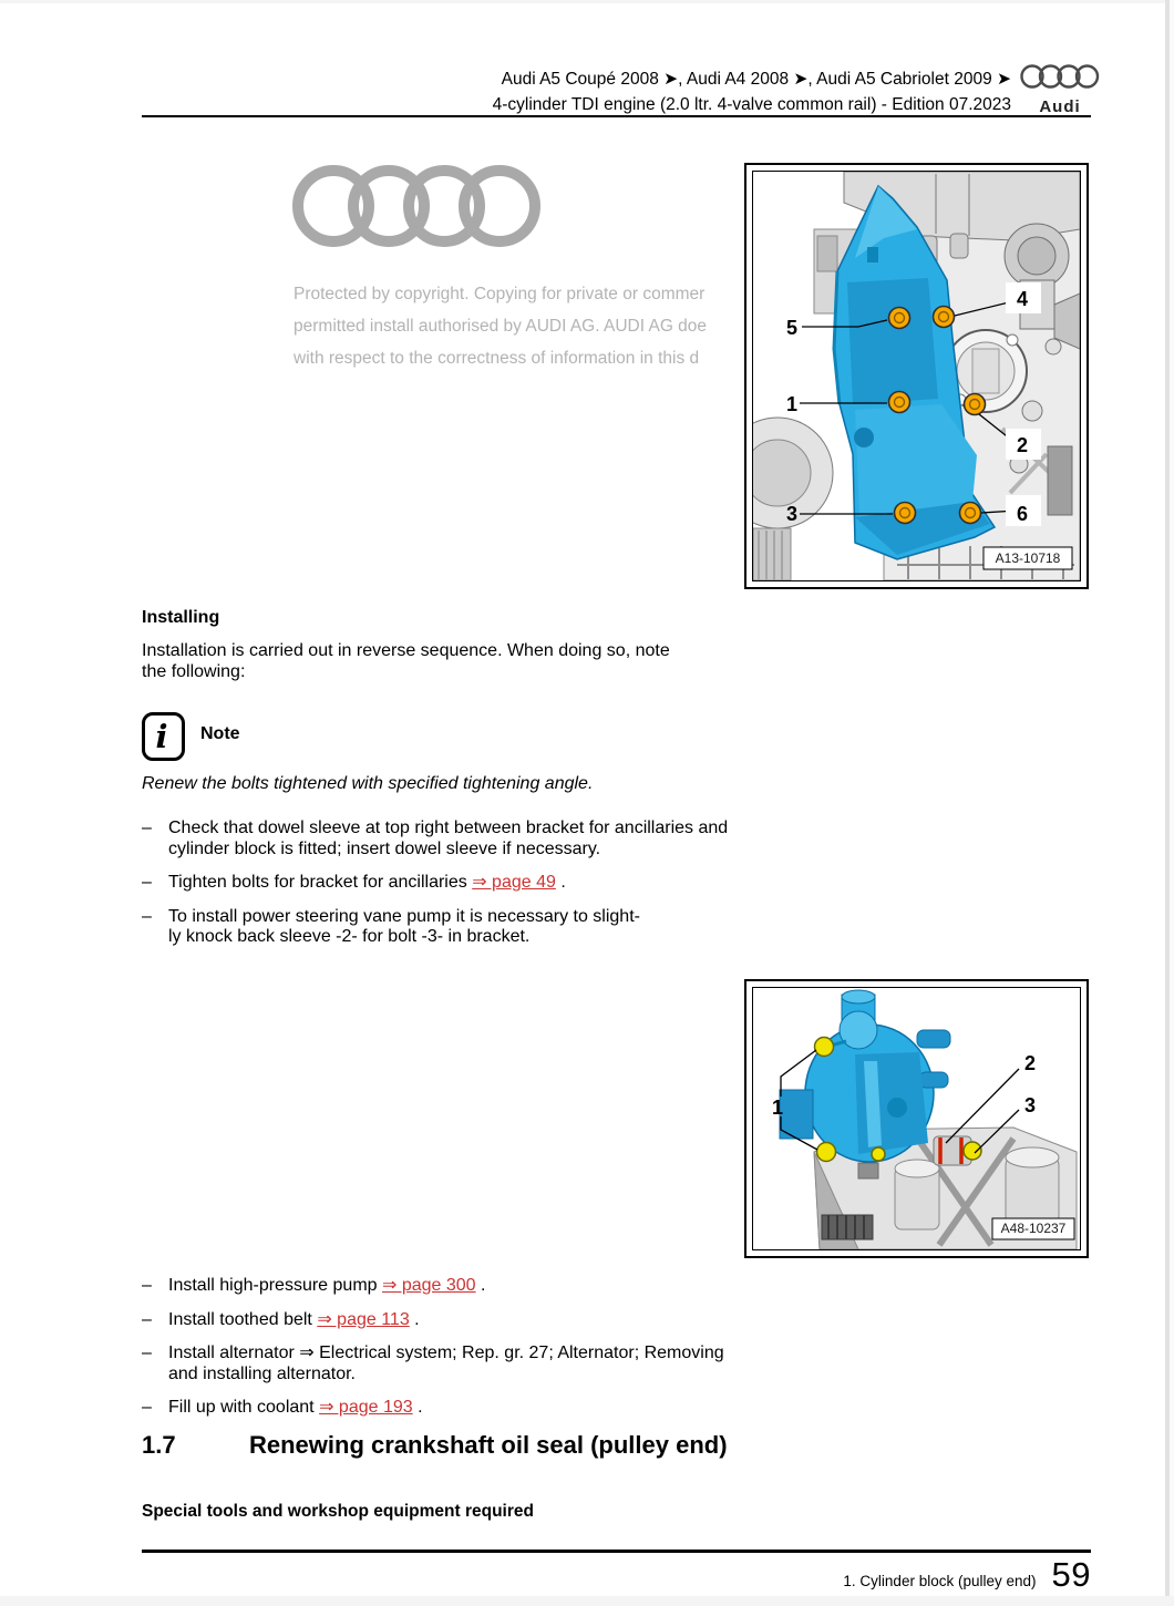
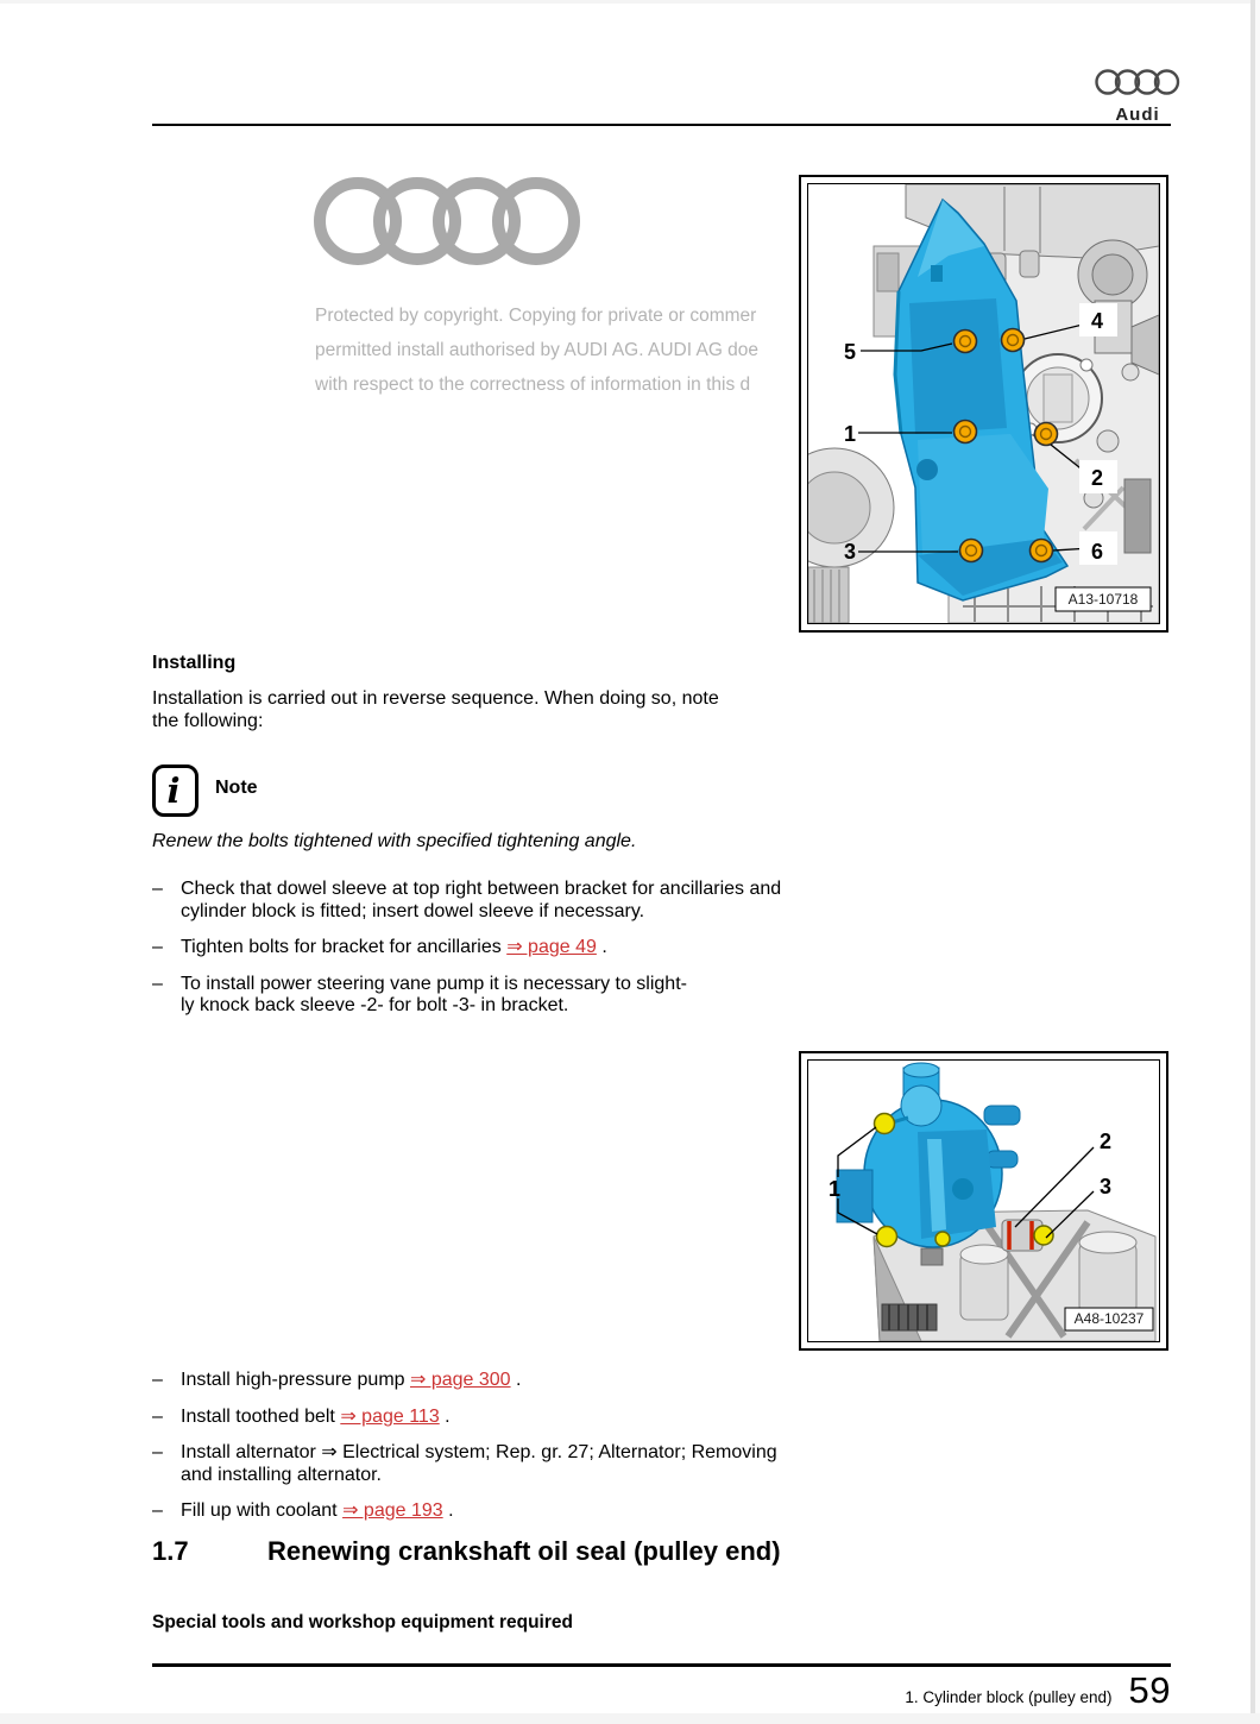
- Audi A5 Coupé 2008 ➤, Audi A4 2008 ➤, Audi A5 Cabriolet 2009 ➤
- 4-cylinder TDI engine (2.0 ltr. 4-valve common rail) - Edition 07.2023
  Audi
  Protected by copyright. Copying for private or commer
  permitted install authorised by AUDI AG. AUDI AG doe
  with respect to the correctness of information in this d
  5
  4
  1
  2
  3
  6
  A13-10718
  Installing
  Installation is carried out in reverse sequence. When doing so, note the following:
  i
  Note
  Renew the bolts tightened with specified tightening angle.
  –
  Check that dowel sleeve at top right between bracket for ancillaries and cylinder block is fitted; insert dowel sleeve if necessary.
  –
  Tighten bolts for bracket for ancillaries ⇒ page 49 .
  –
  To install power steering vane pump it is necessary to slight-
  ly knock back sleeve -2- for bolt -3- in bracket.
  1
  2
  3
  A48-10237
  –
  Install high-pressure pump ⇒ page 300 .
  –
  Install toothed belt ⇒ page 113 .
  –
  Install alternator ⇒ Electrical system; Rep. gr. 27; Alternator; Removing and installing alternator.
  –
  Fill up with coolant ⇒ page 193 .
  1.7
  Renewing crankshaft oil seal (pulley end)
  Special tools and workshop equipment required
  1. Cylinder block (pulley end)
  59
